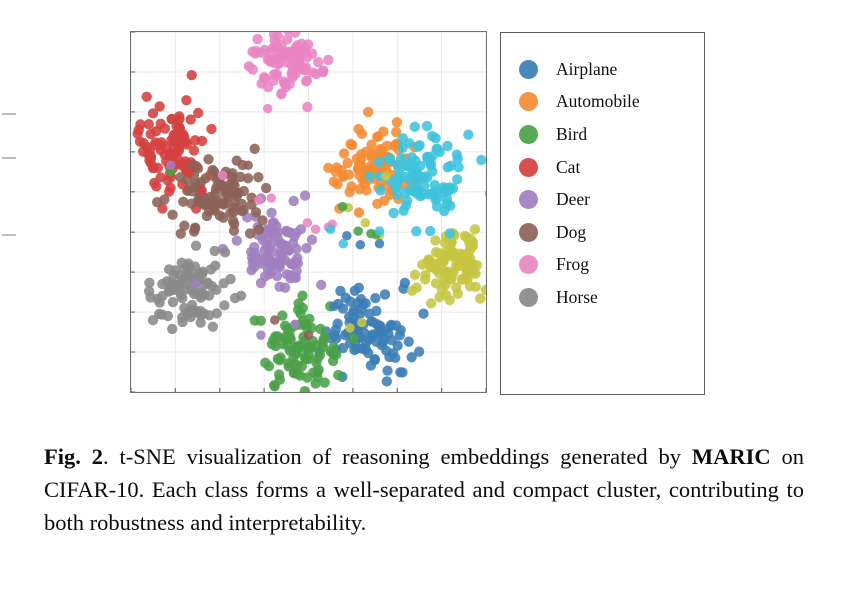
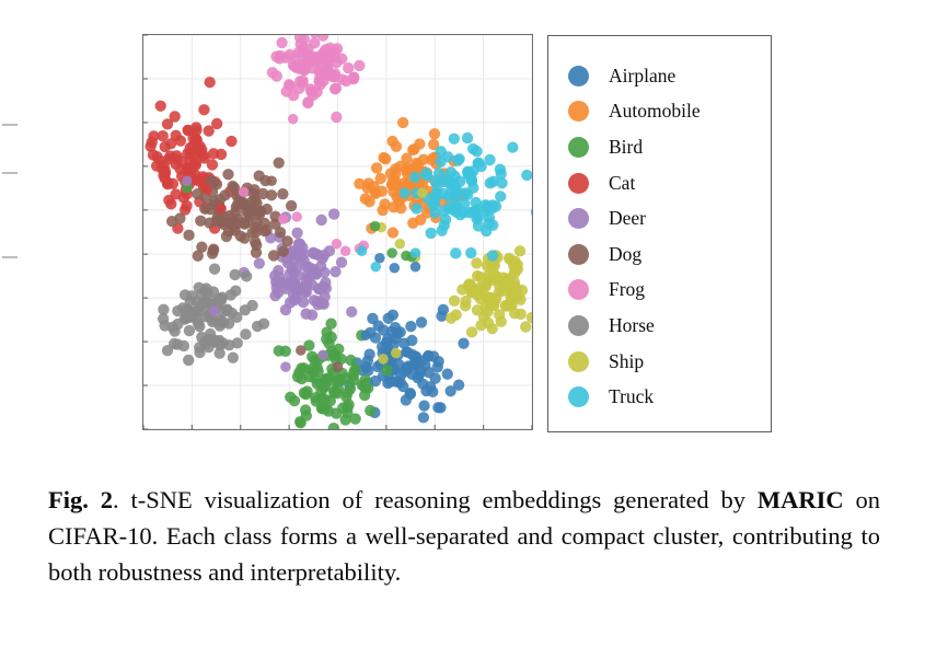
  Airplane
  Automobile
  Bird
  Cat
  Deer
  Dog
  Frog
  Horse
+ Ship
+ Truck
  Fig. 2. t-SNE visualization of reasoning embeddings generated by MARIC on CIFAR-10. Each class forms a well-separated and compact cluster, contributing to both robustness and interpretability.
